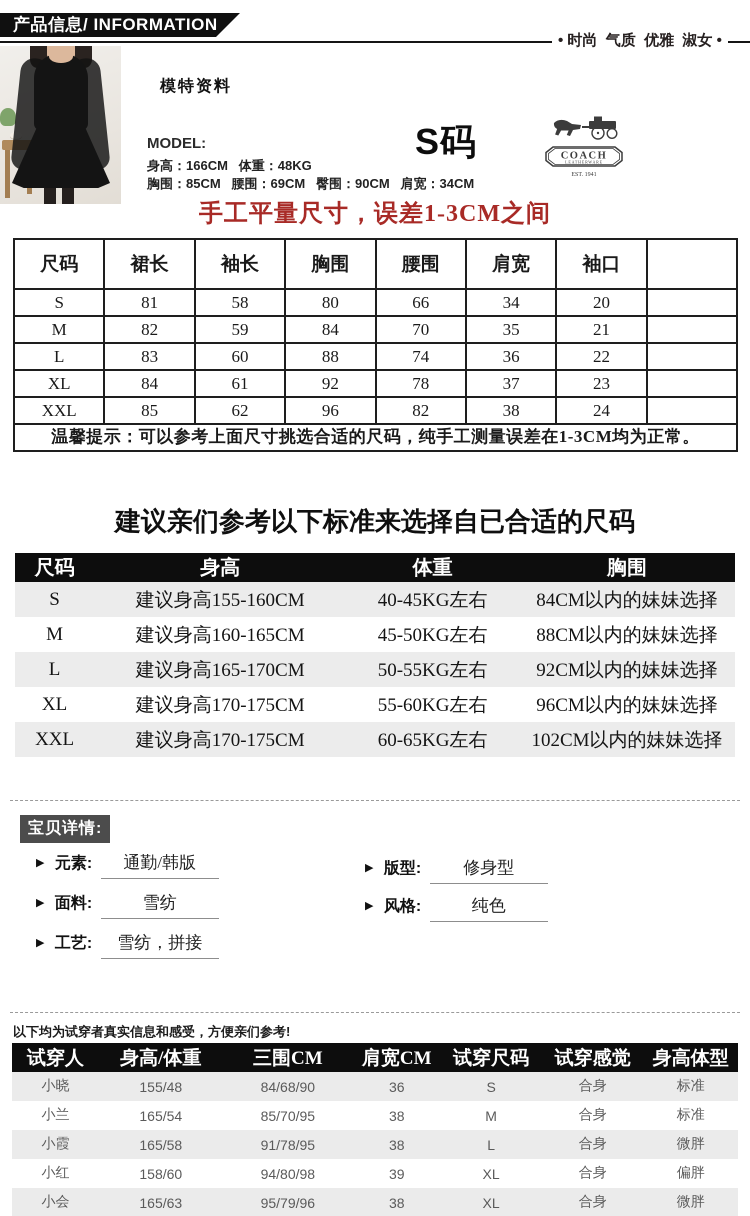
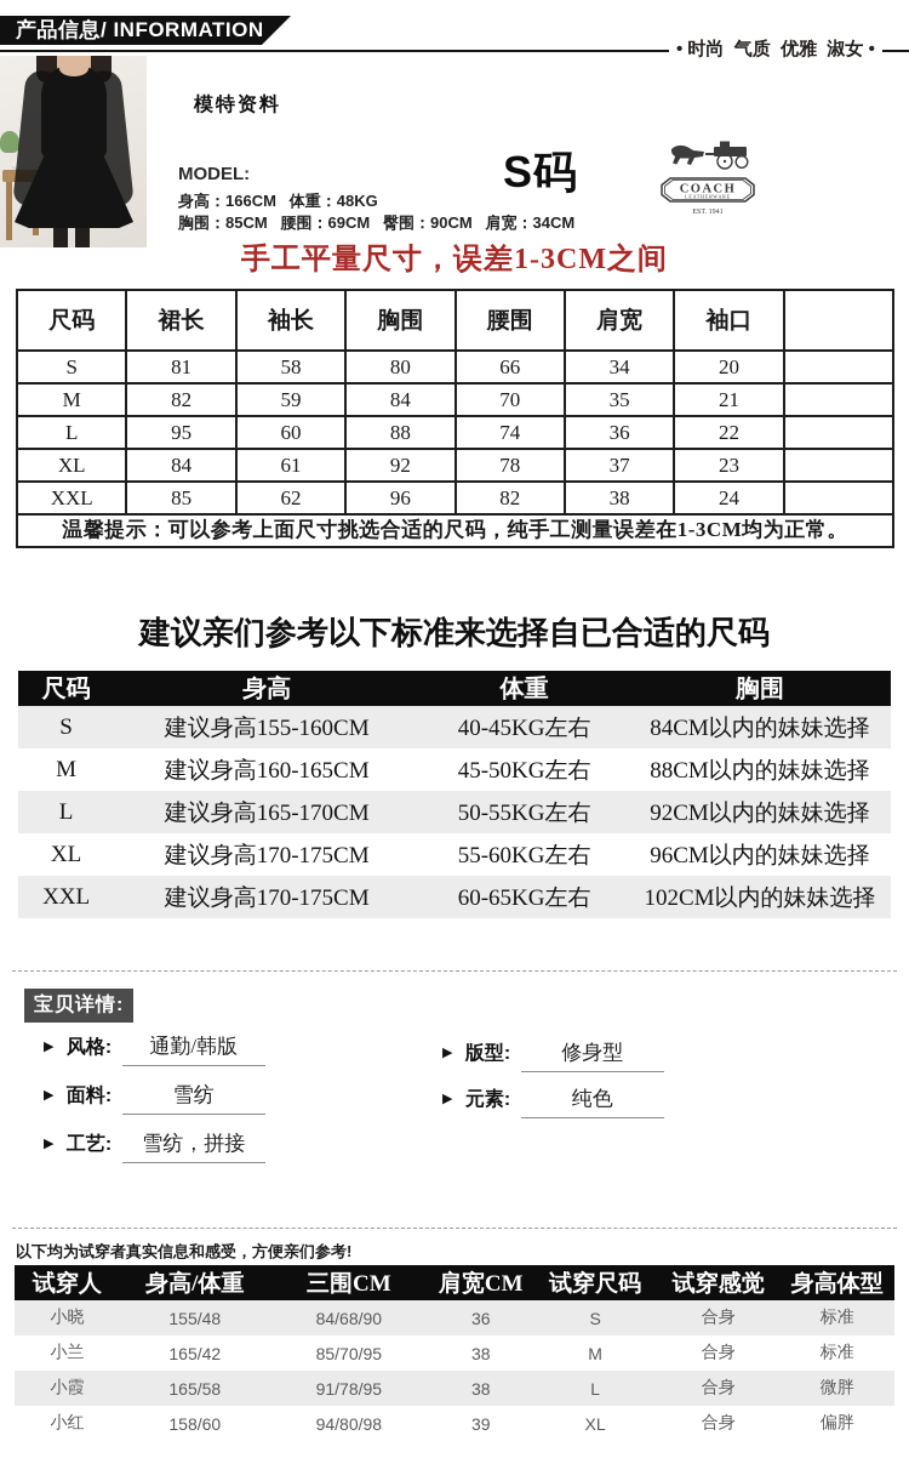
  产品信息/ INFORMATION
  • 时尚 气质 优雅 淑女 •
  模特资料
  MODEL:
  身高：166CM 体重：48KG
  胸围：85CM 腰围：69CM 臀围：90CM 肩宽：34CM
  S码
  COACH
  手工平量尺寸，误差1-3CM之间
  尺码	裙长	袖长	胸围	腰围	肩宽	袖口
  S	81	58	80	66	34	20
  M	82	59	84	70	35	21
- L	83	60	88	74	36	22
+ L	95	60	88	74	36	22
  XL	84	61	92	78	37	23
  XXL	85	62	96	82	38	24
  温馨提示：可以参考上面尺寸挑选合适的尺码，纯手工测量误差在1-3CM均为正常。
  建议亲们参考以下标准来选择自已合适的尺码
  尺码	身高	体重	胸围
  S	建议身高155-160CM	40-45KG左右	84CM以内的妹妹选择
  M	建议身高160-165CM	45-50KG左右	88CM以内的妹妹选择
  L	建议身高165-170CM	50-55KG左右	92CM以内的妹妹选择
  XL	建议身高170-175CM	55-60KG左右	96CM以内的妹妹选择
  XXL	建议身高170-175CM	60-65KG左右	102CM以内的妹妹选择
  宝贝详情:
- ▶ 元素: 通勤/韩版
+ ▶ 风格: 通勤/韩版
  ▶ 面料: 雪纺
  ▶ 工艺: 雪纺，拼接
  ▶ 版型: 修身型
- ▶ 风格: 纯色
+ ▶ 元素: 纯色
  以下均为试穿者真实信息和感受，方便亲们参考!
  试穿人	身高/体重	三围CM	肩宽CM	试穿尺码	试穿感觉	身高体型
  小晓	155/48	84/68/90	36	S	合身	标准
- 小兰	165/54	85/70/95	38	M	合身	标准
+ 小兰	165/42	85/70/95	38	M	合身	标准
  小霞	165/58	91/78/95	38	L	合身	微胖
  小红	158/60	94/80/98	39	XL	合身	偏胖
- 小会	165/63	95/79/96	38	XL	合身	微胖
